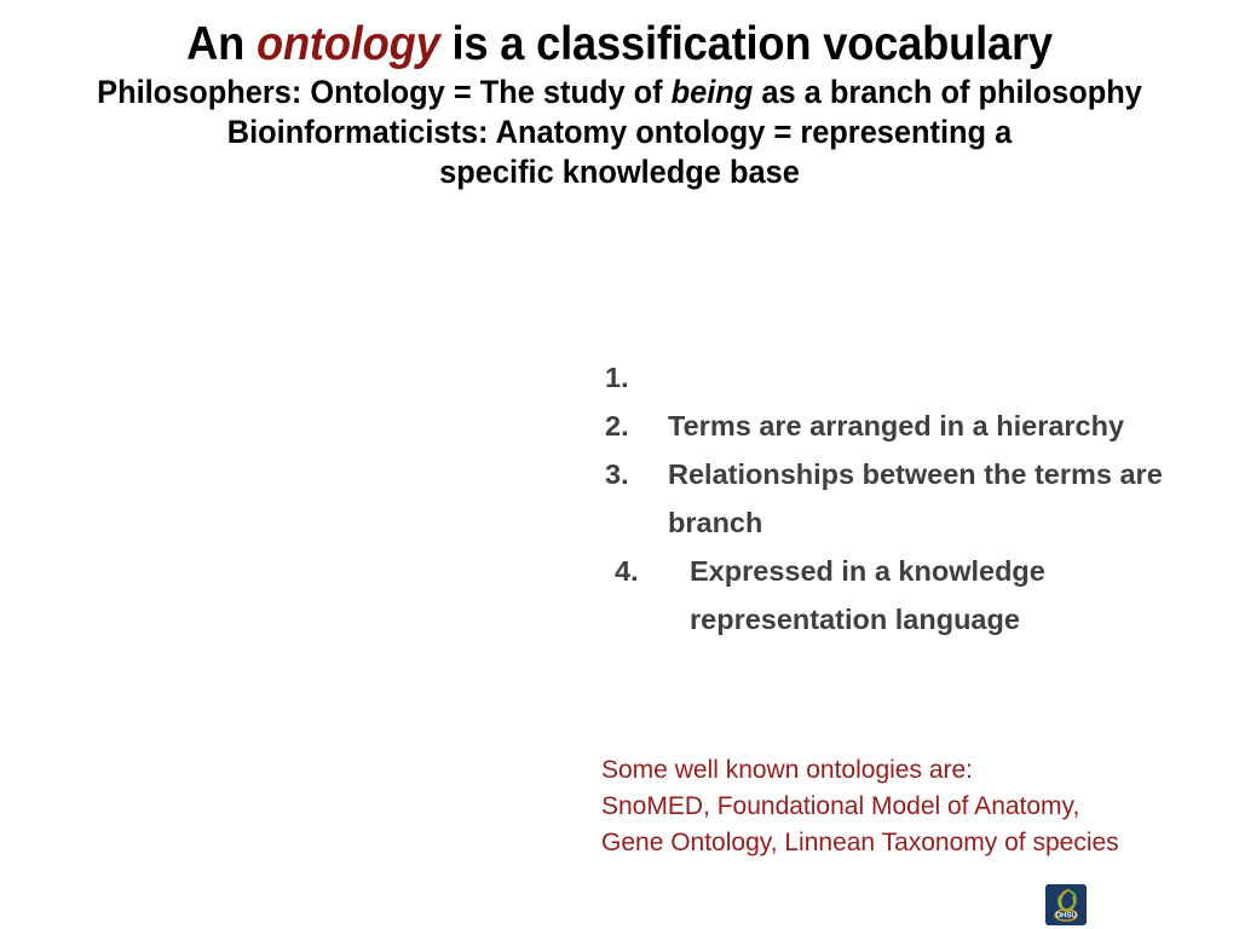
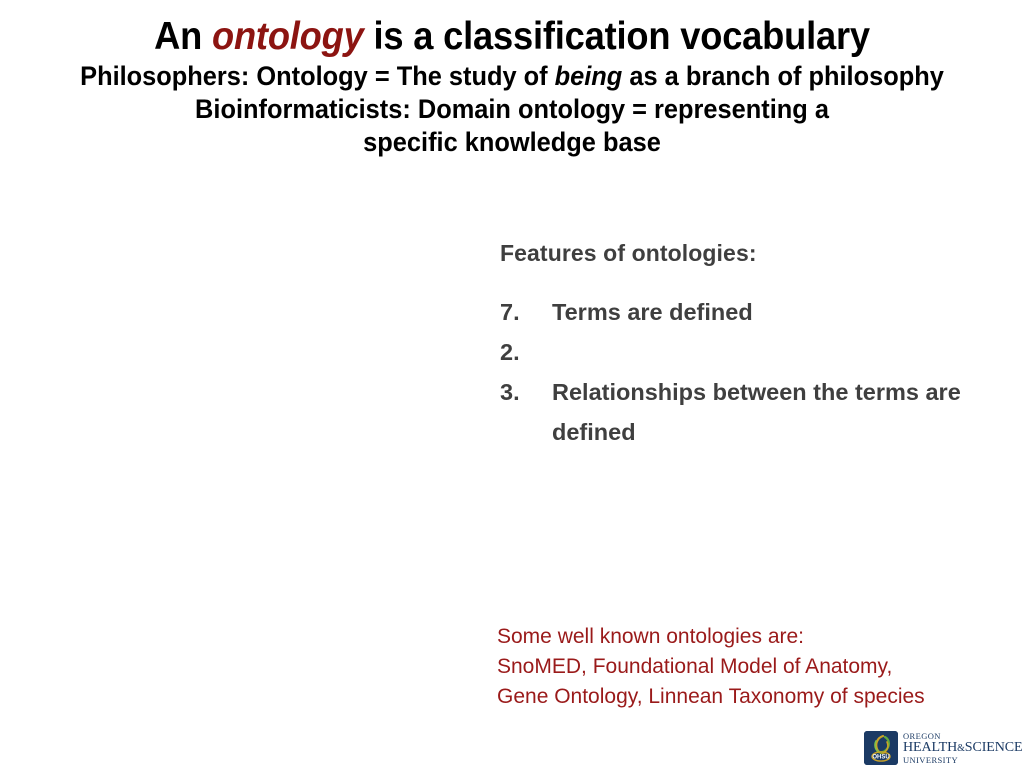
  An ontology is a classification vocabulary
  Philosophers: Ontology = The study of being as a branch of philosophy
- Bioinformaticists: Anatomy ontology = representing a specific knowledge base
+ Bioinformaticists: Domain ontology = representing a specific knowledge base
+ Features of ontologies:
- 1.
+ 7.
+ Terms are defined
  2.
- Terms are arranged in a hierarchy
  3.
- Relationships between the terms are branch
+ Relationships between the terms are defined
- 4.
- Expressed in a knowledge representation language
  Some well known ontologies are:
  SnoMED, Foundational Model of Anatomy,
  Gene Ontology, Linnean Taxonomy of species
+ OREGON
+ HEALTH&SCIENCE
+ UNIVERSITY
